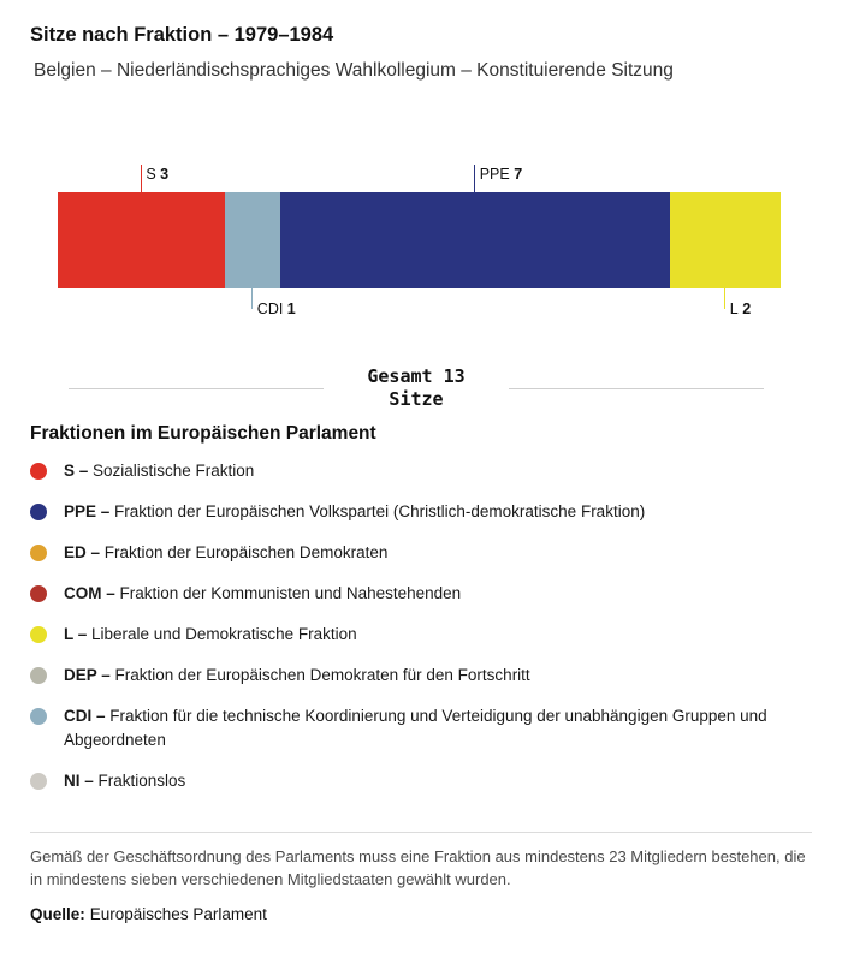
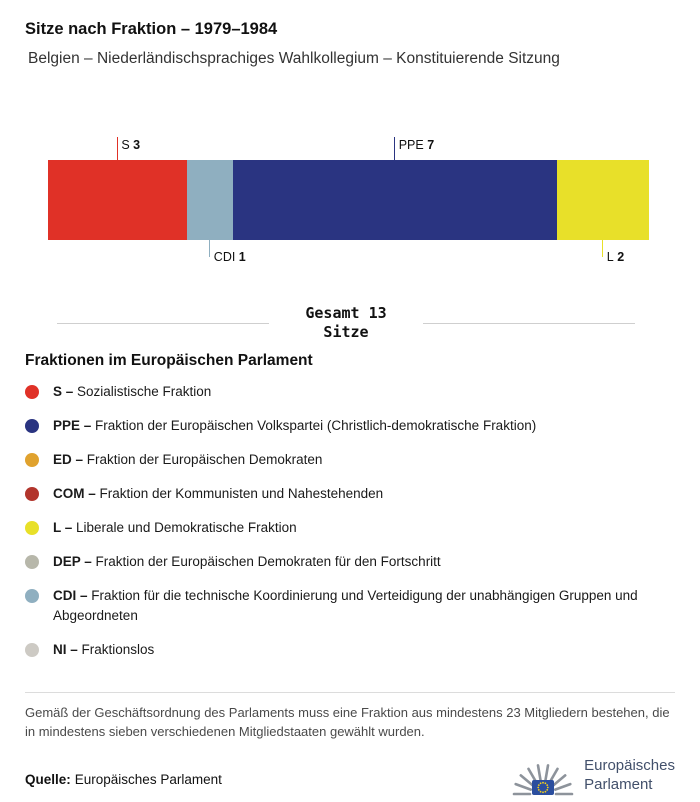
  Sitze nach Fraktion – 1979–1984
  Belgien – Niederländischsprachiges Wahlkollegium – Konstituierende Sitzung
  S 3
  CDI 1
  PPE 7
  L 2
  Gesamt 13
  Sitze
  Fraktionen im Europäischen Parlament
  S – Sozialistische Fraktion
  PPE – Fraktion der Europäischen Volkspartei (Christlich-demokratische Fraktion)
  ED – Fraktion der Europäischen Demokraten
  COM – Fraktion der Kommunisten und Nahestehenden
  L – Liberale und Demokratische Fraktion
  DEP – Fraktion der Europäischen Demokraten für den Fortschritt
  CDI – Fraktion für die technische Koordinierung und Verteidigung der unabhängigen Gruppen und Abgeordneten
  NI – Fraktionslos
  Gemäß der Geschäftsordnung des Parlaments muss eine Fraktion aus mindestens 23 Mitgliedern bestehen, die in mindestens sieben verschiedenen Mitgliedstaaten gewählt wurden.
  Quelle: Europäisches Parlament
+ Europäisches
+ Parlament
